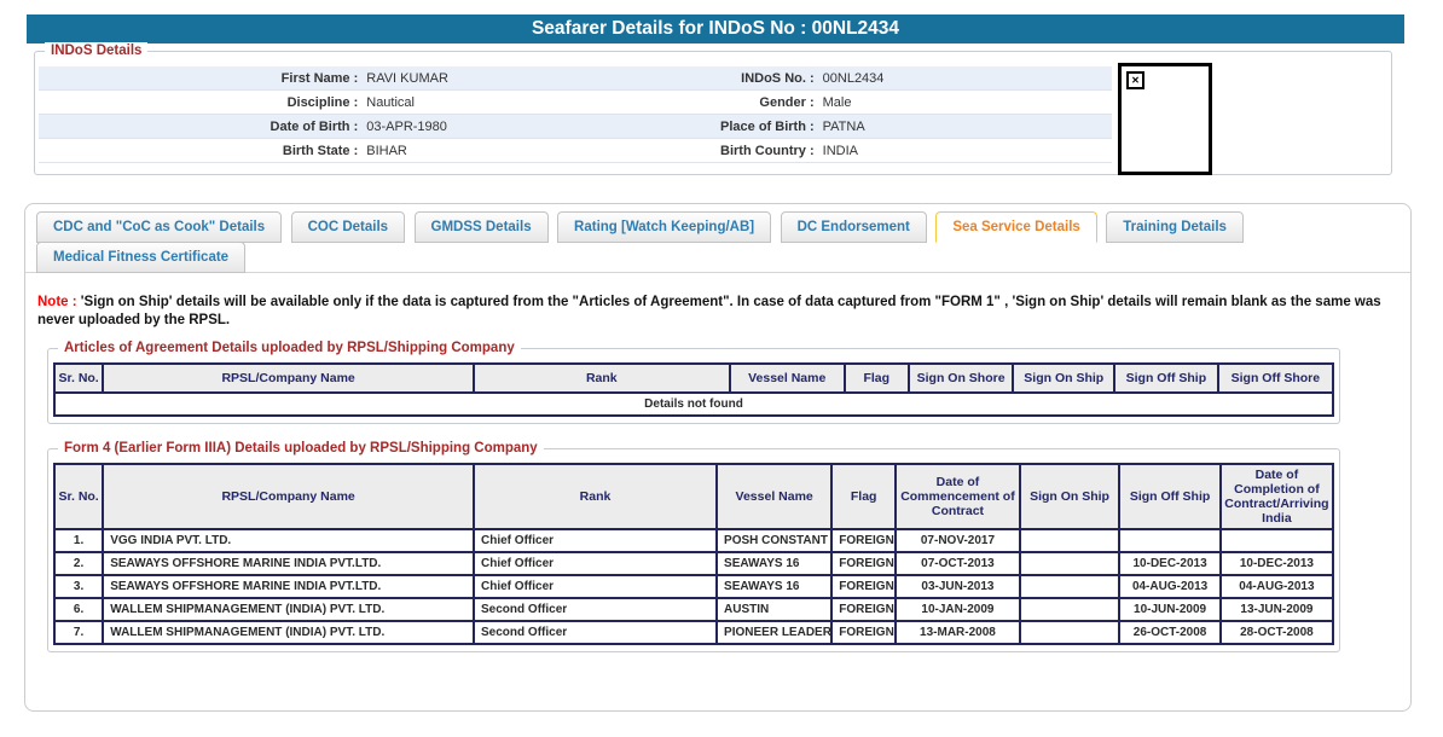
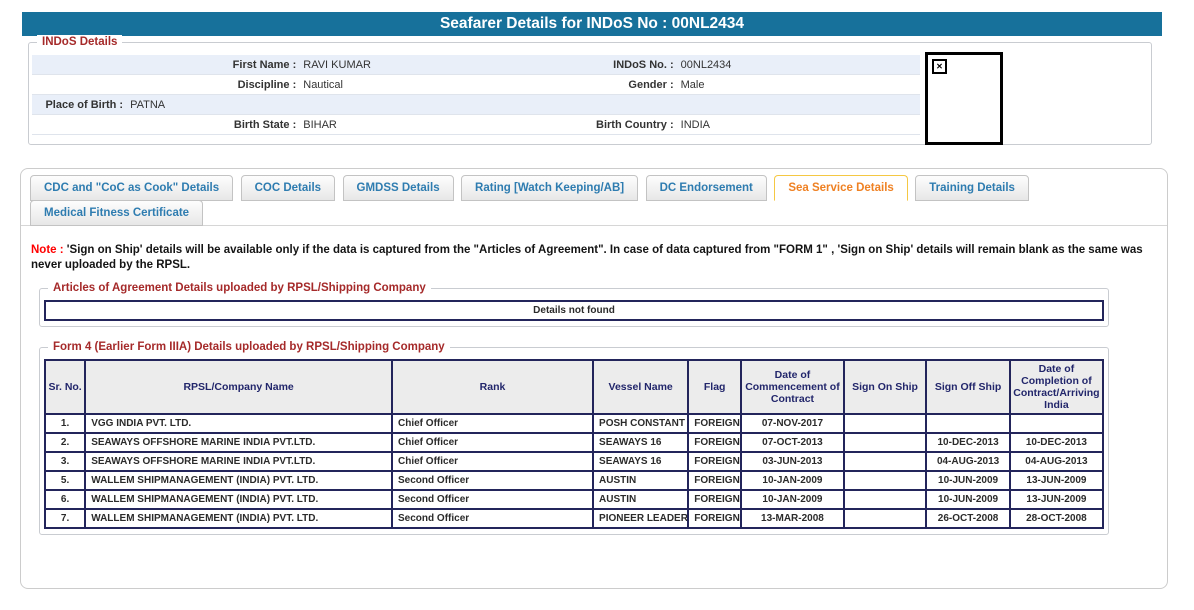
  Seafarer Details for INDoS No : 00NL2434
  INDoS Details
  First Name :
  RAVI KUMAR
  INDoS No. :
  00NL2434
  Discipline :
  Nautical
  Gender :
  Male
- Date of Birth :
- 03-APR-1980
  Place of Birth :
  PATNA
  Birth State :
  BIHAR
  Birth Country :
  INDIA
  ✕
  CDC and "CoC as Cook" Details COC Details GMDSS Details Rating [Watch Keeping/AB] DC Endorsement Sea Service Details Training Details Medical Fitness Certificate
  Note : 'Sign on Ship' details will be available only if the data is captured from the "Articles of Agreement". In case of data captured from "FORM 1" , 'Sign on Ship' details will remain blank as the same was never uploaded by the RPSL.
  Articles of Agreement Details uploaded by RPSL/Shipping Company
- Sr. No.	RPSL/Company Name	Rank	Vessel Name	Flag	Sign On Shore	Sign On Ship	Sign Off Ship	Sign Off Shore
  Details not found
  Form 4 (Earlier Form IIIA) Details uploaded by RPSL/Shipping Company
  Sr. No.	RPSL/Company Name	Rank	Vessel Name	Flag	Date of Commencement of Contract	Sign On Ship	Sign Off Ship	Date of Completion of Contract/Arriving India
  1.	VGG INDIA PVT. LTD.	Chief Officer	POSH CONSTANT	FOREIGN	07-NOV-2017
  2.	SEAWAYS OFFSHORE MARINE INDIA PVT.LTD.	Chief Officer	SEAWAYS 16	FOREIGN	07-OCT-2013		10-DEC-2013	10-DEC-2013
  3.	SEAWAYS OFFSHORE MARINE INDIA PVT.LTD.	Chief Officer	SEAWAYS 16	FOREIGN	03-JUN-2013		04-AUG-2013	04-AUG-2013
+ 5.	WALLEM SHIPMANAGEMENT (INDIA) PVT. LTD.	Second Officer	AUSTIN	FOREIGN	10-JAN-2009		10-JUN-2009	13-JUN-2009
  6.	WALLEM SHIPMANAGEMENT (INDIA) PVT. LTD.	Second Officer	AUSTIN	FOREIGN	10-JAN-2009		10-JUN-2009	13-JUN-2009
  7.	WALLEM SHIPMANAGEMENT (INDIA) PVT. LTD.	Second Officer	PIONEER LEADER	FOREIGN	13-MAR-2008		26-OCT-2008	28-OCT-2008
